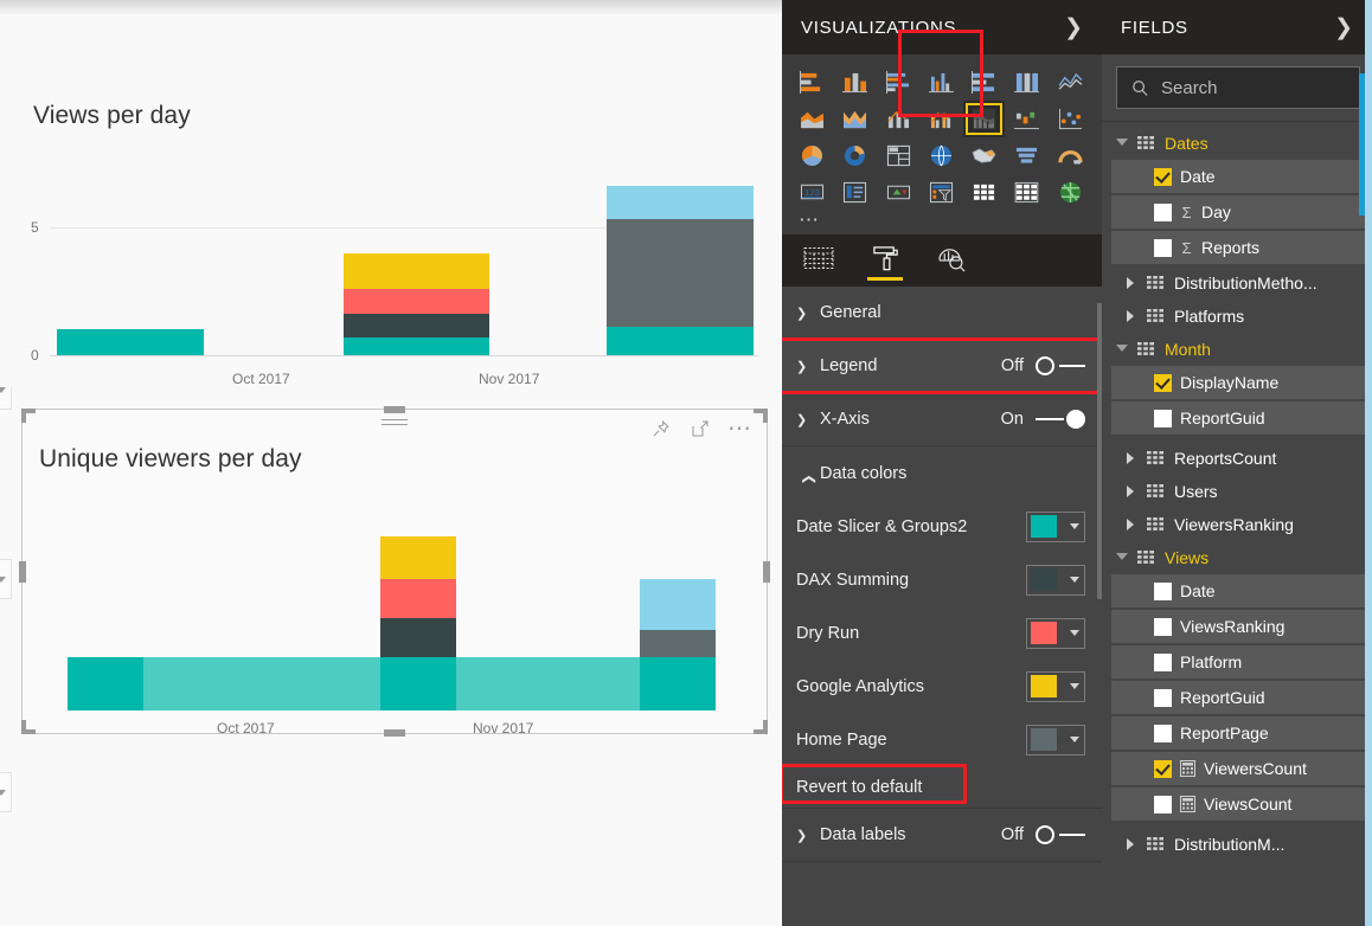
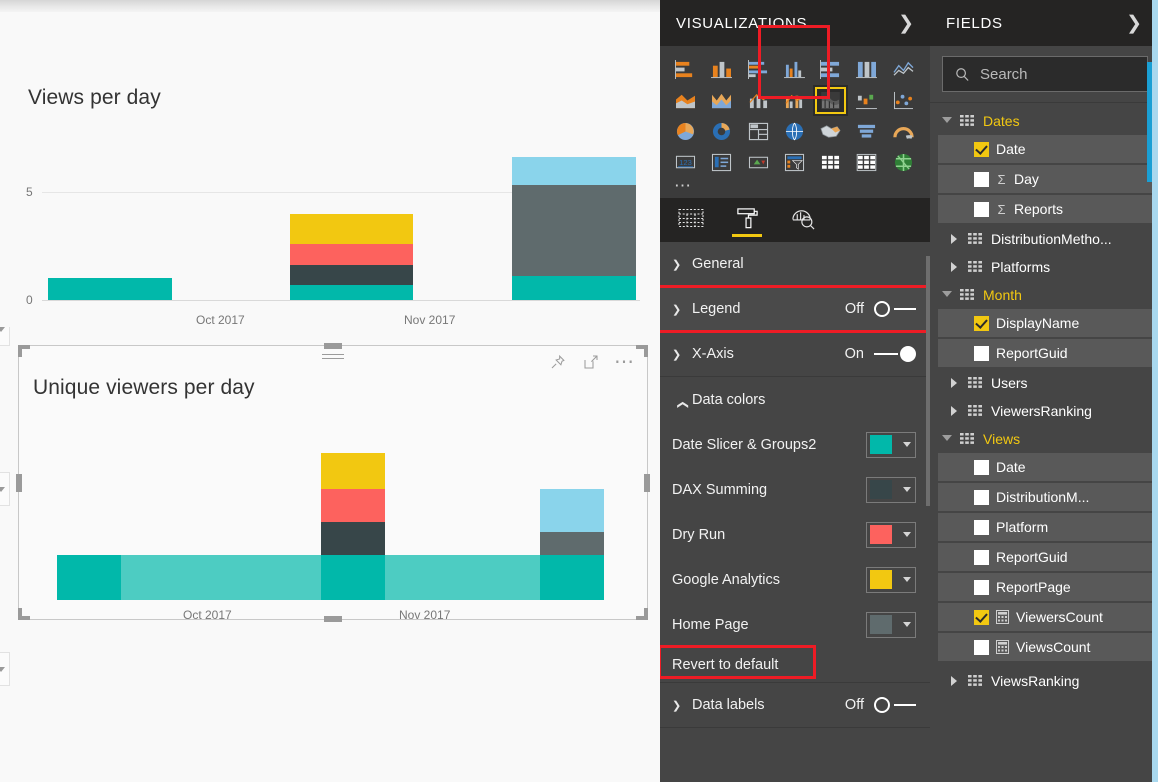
  Views per day
  5
  0
  Oct 2017
  Nov 2017
  ⋯
  Unique viewers per day
  Oct 2017
  Nov 2017
  VISUALIZATIONS
  ❯
  123
  ⋯
  ❯
  General
  ❯
  Legend
  Off
  ❯
  X-Axis
  On
  Data colors
  Date Slicer & Groups2
  DAX Summing
  Dry Run
  Google Analytics
  Home Page
  Revert to default
  ❯
  Data labels
  Off
  FIELDS
  ❯
  Search
  Dates
  Date
  Σ
  Day
  Σ
  Reports
  DistributionMetho...
  Platforms
  Month
  DisplayName
  ReportGuid
- ReportsCount
  Users
  ViewersRanking
  Views
  Date
- ViewsRanking
+ DistributionM...
  Platform
  ReportGuid
  ReportPage
  ViewersCount
  ViewsCount
- DistributionM...
+ ViewsRanking
